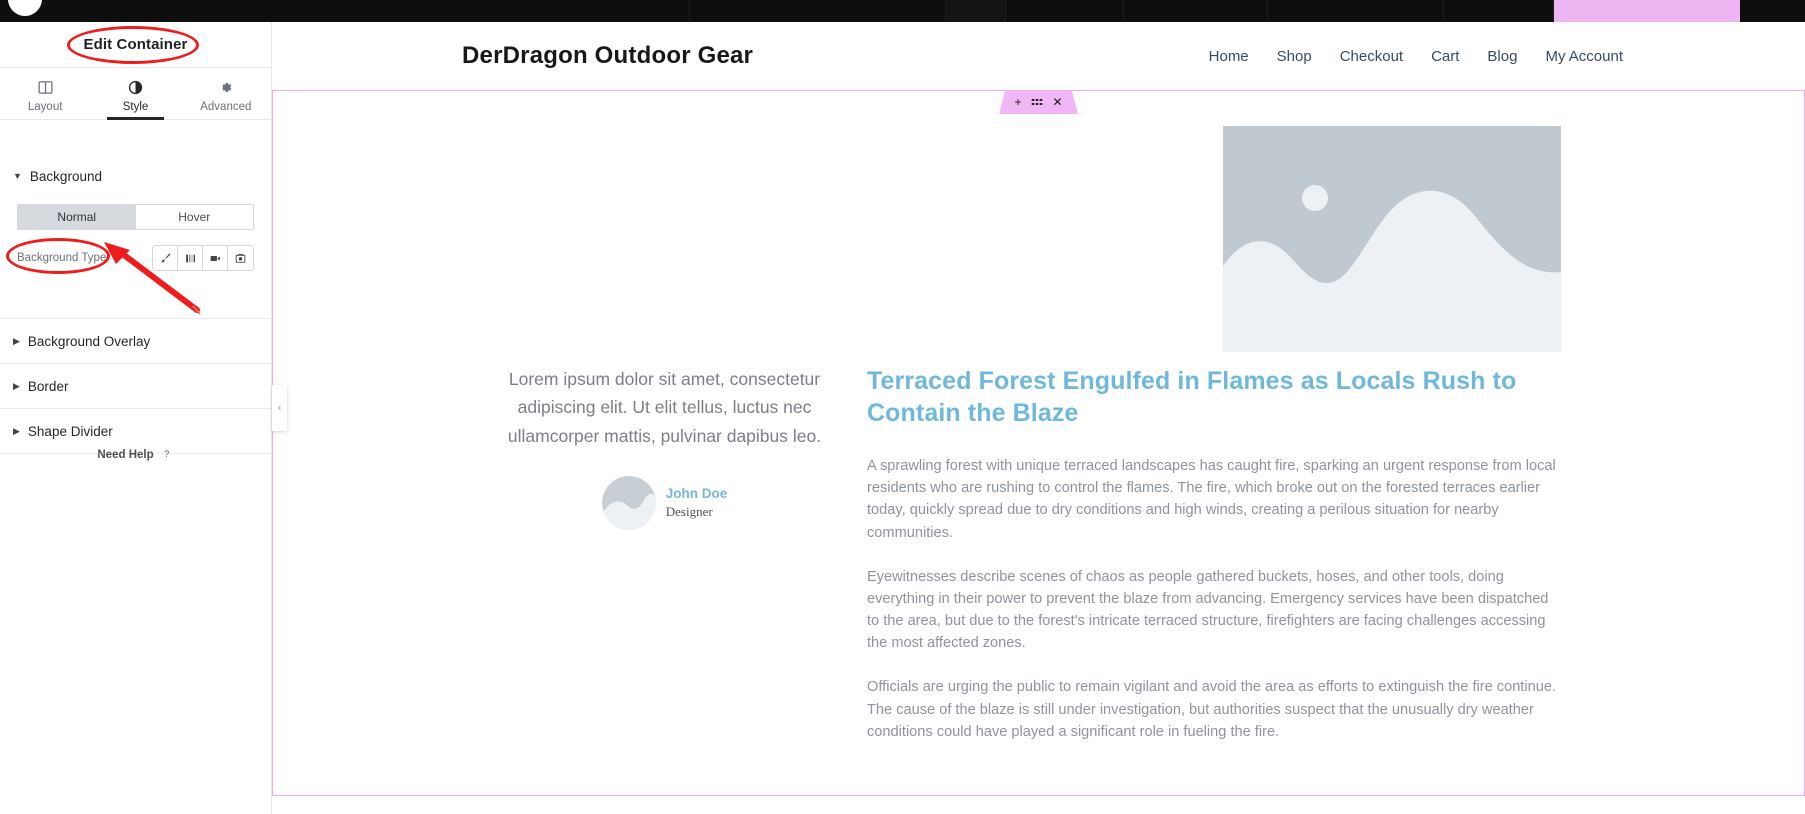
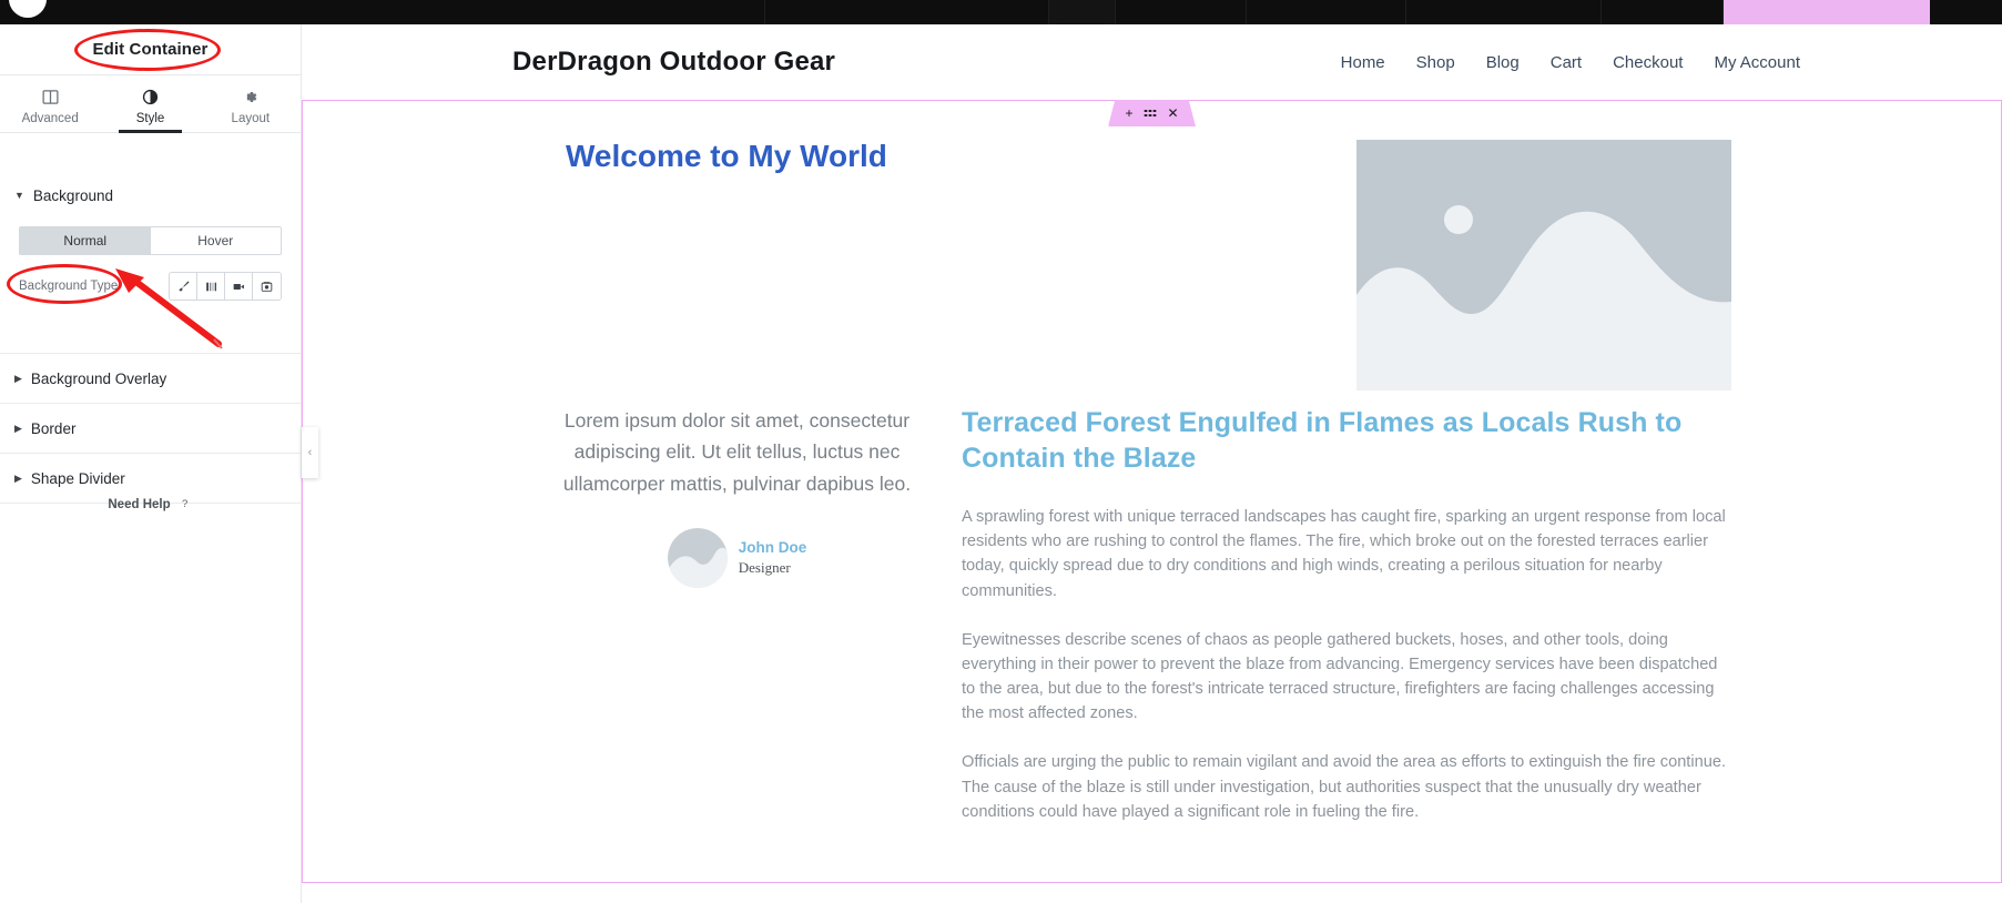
  Edit Container
- Layout
+ Advanced
  Style
- Advanced
+ Layout
  ▼
  Background
  Normal
  Hover
  Background Type
  ▶
  Background Overlay
  ▶
  Border
  ▶
  Shape Divider
  Need Help
  ?
  ‹
  DerDragon Outdoor Gear
  Home
  Shop
- Checkout
+ Blog
  Cart
- Blog
+ Checkout
  My Account
  +
  ✕
+ Welcome to My World
  Lorem ipsum dolor sit amet, consectetur adipiscing elit. Ut elit tellus, luctus nec ullamcorper mattis, pulvinar dapibus leo.
  John Doe
  Designer
  Terraced Forest Engulfed in Flames as Locals Rush to Contain the Blaze
  A sprawling forest with unique terraced landscapes has caught fire, sparking an urgent response from local residents who are rushing to control the flames. The fire, which broke out on the forested terraces earlier today, quickly spread due to dry conditions and high winds, creating a perilous situation for nearby communities.
  Eyewitnesses describe scenes of chaos as people gathered buckets, hoses, and other tools, doing everything in their power to prevent the blaze from advancing. Emergency services have been dispatched to the area, but due to the forest's intricate terraced structure, firefighters are facing challenges accessing the most affected zones.
  Officials are urging the public to remain vigilant and avoid the area as efforts to extinguish the fire continue. The cause of the blaze is still under investigation, but authorities suspect that the unusually dry weather conditions could have played a significant role in fueling the fire.
